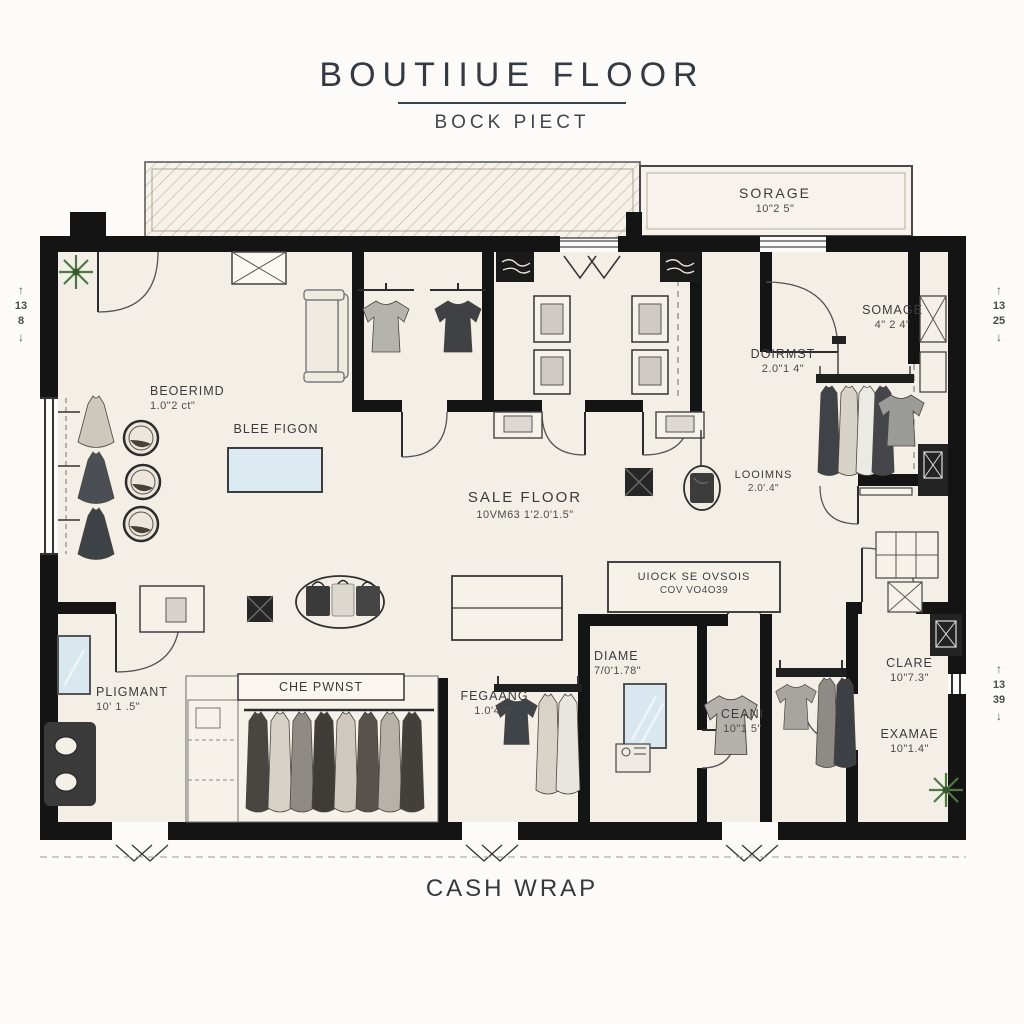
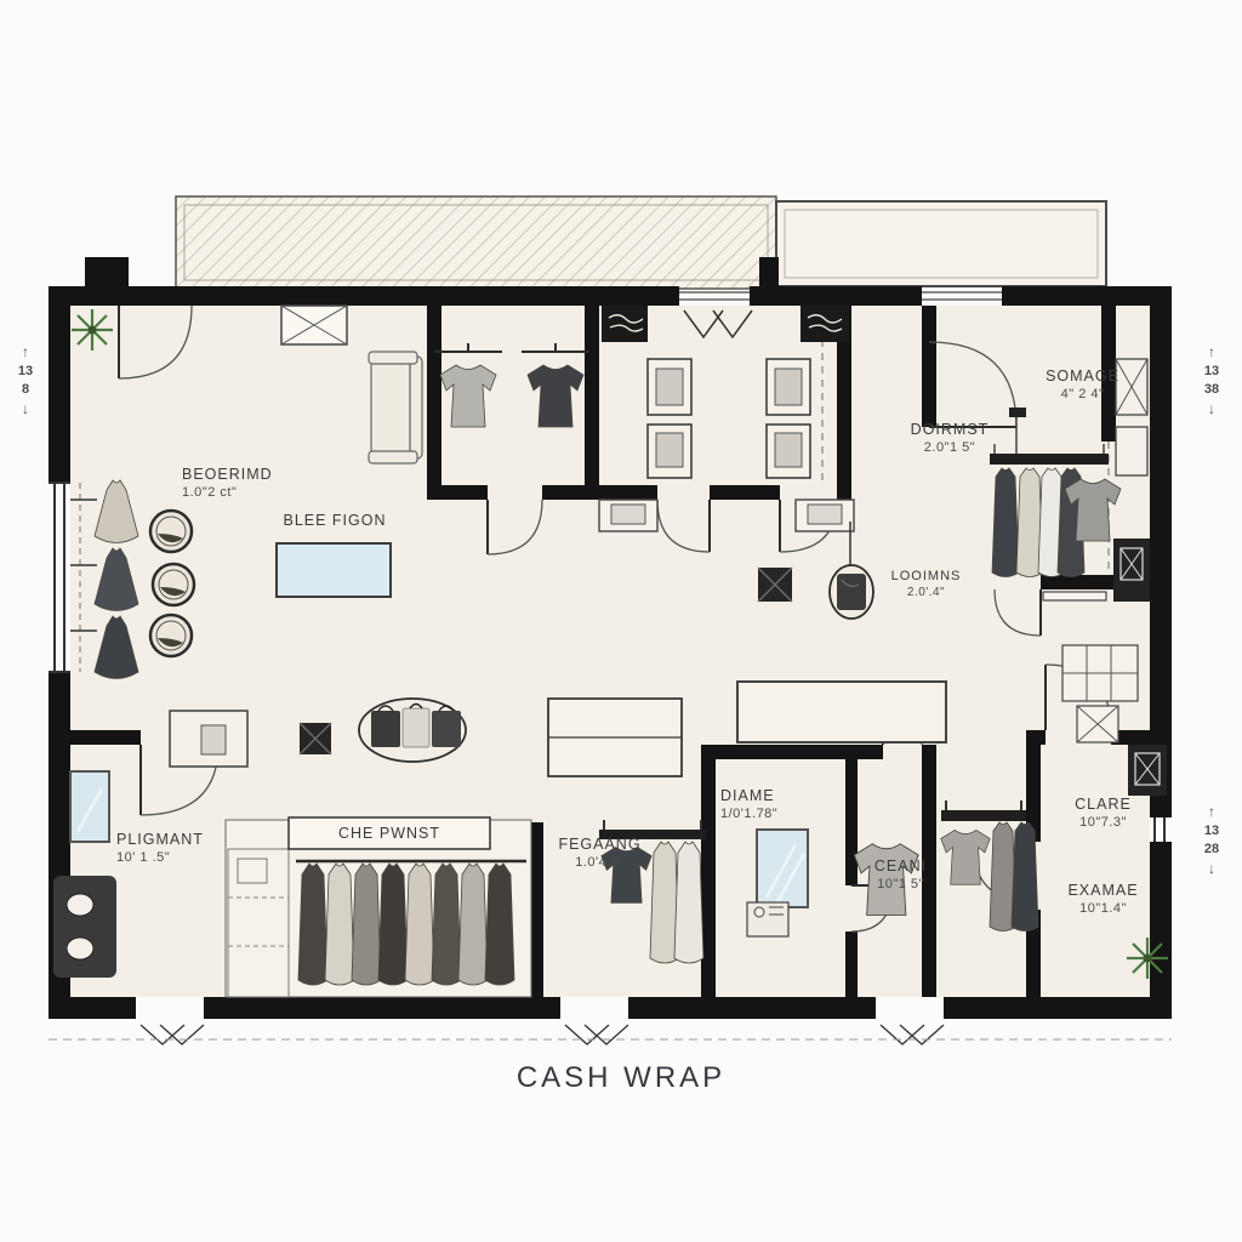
- BOUTIIUE FLOOR
- BOCK PIECT
- SORAGE
- 10"2 5"
  BEOERIMD
  1.0"2 ct"
  BLEE FIGON
- SALE FLOOR
- 10VM63 1'2.0'1.5"
  SOMAGE
  4" 2 4"
  DOIRMST
- 2.0"1 4"
+ 2.0"1 5"
  LOOIMNS
  2.0'.4"
- UIOCK SE OVSOIS
- COV VO4O39
  DIAME
- 7/0'1.78"
+ 1/0'1.78"
  CEANI
  10"1 5"
  CLARE
  10"7.3"
  EXAMAE
  10"1.4"
  PLIGMANT
  10' 1 .5"
  CHE PWNST
  FEGAANG
  1.0'4.9"
  ↑
  13
  8
  ↓
  ↑
  13
- 25
+ 38
  ↓
  ↑
  13
- 39
+ 28
  ↓
  CASH WRAP
